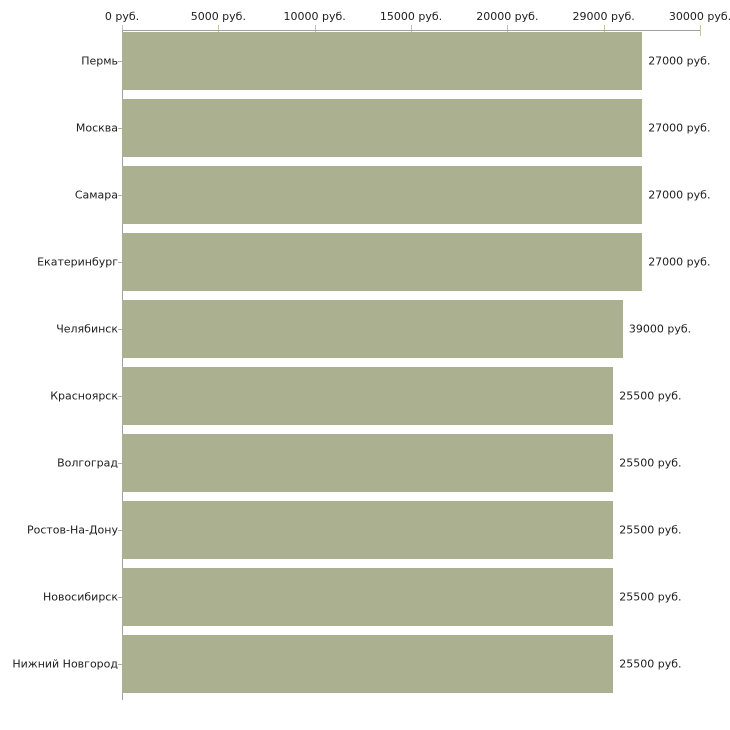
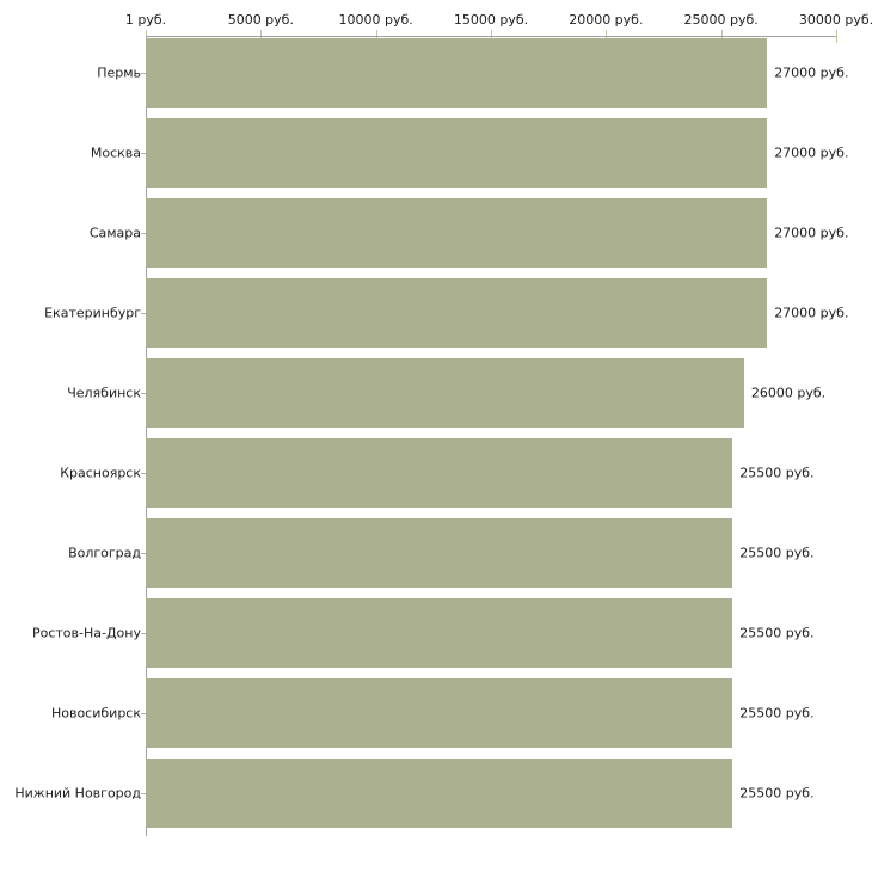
- 0 руб.
+ 1 руб.
  5000 руб.
  10000 руб.
  15000 руб.
  20000 руб.
- 29000 руб.
+ 25000 руб.
  30000 руб.
  Пермь
  Москва
  Самара
  Екатеринбург
  Челябинск
  Красноярск
  Волгоград
  Ростов-На-Дону
  Новосибирск
  Нижний Новгород
  27000 руб.
  27000 руб.
  27000 руб.
  27000 руб.
- 39000 руб.
+ 26000 руб.
  25500 руб.
  25500 руб.
  25500 руб.
  25500 руб.
  25500 руб.
